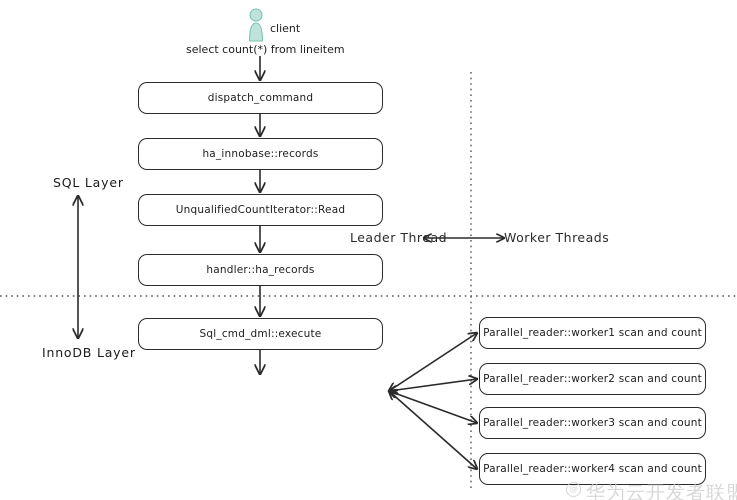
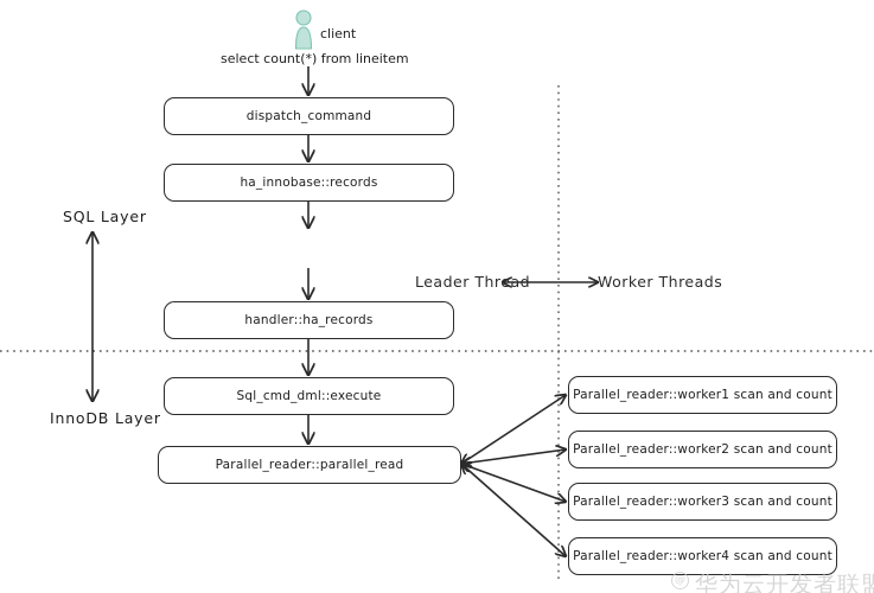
  client
  select count(*) from lineitem
  SQL Layer
  InnoDB Layer
  Leader Thread
  Worker Threads
  dispatch_command
  ha_innobase::records
- UnqualifiedCountIterator::Read
  handler::ha_records
  Sql_cmd_dml::execute
+ Parallel_reader::parallel_read
  Parallel_reader::worker1 scan and count
  Parallel_reader::worker2 scan and count
  Parallel_reader::worker3 scan and count
  Parallel_reader::worker4 scan and count
  @
  华为云开发者联盟
